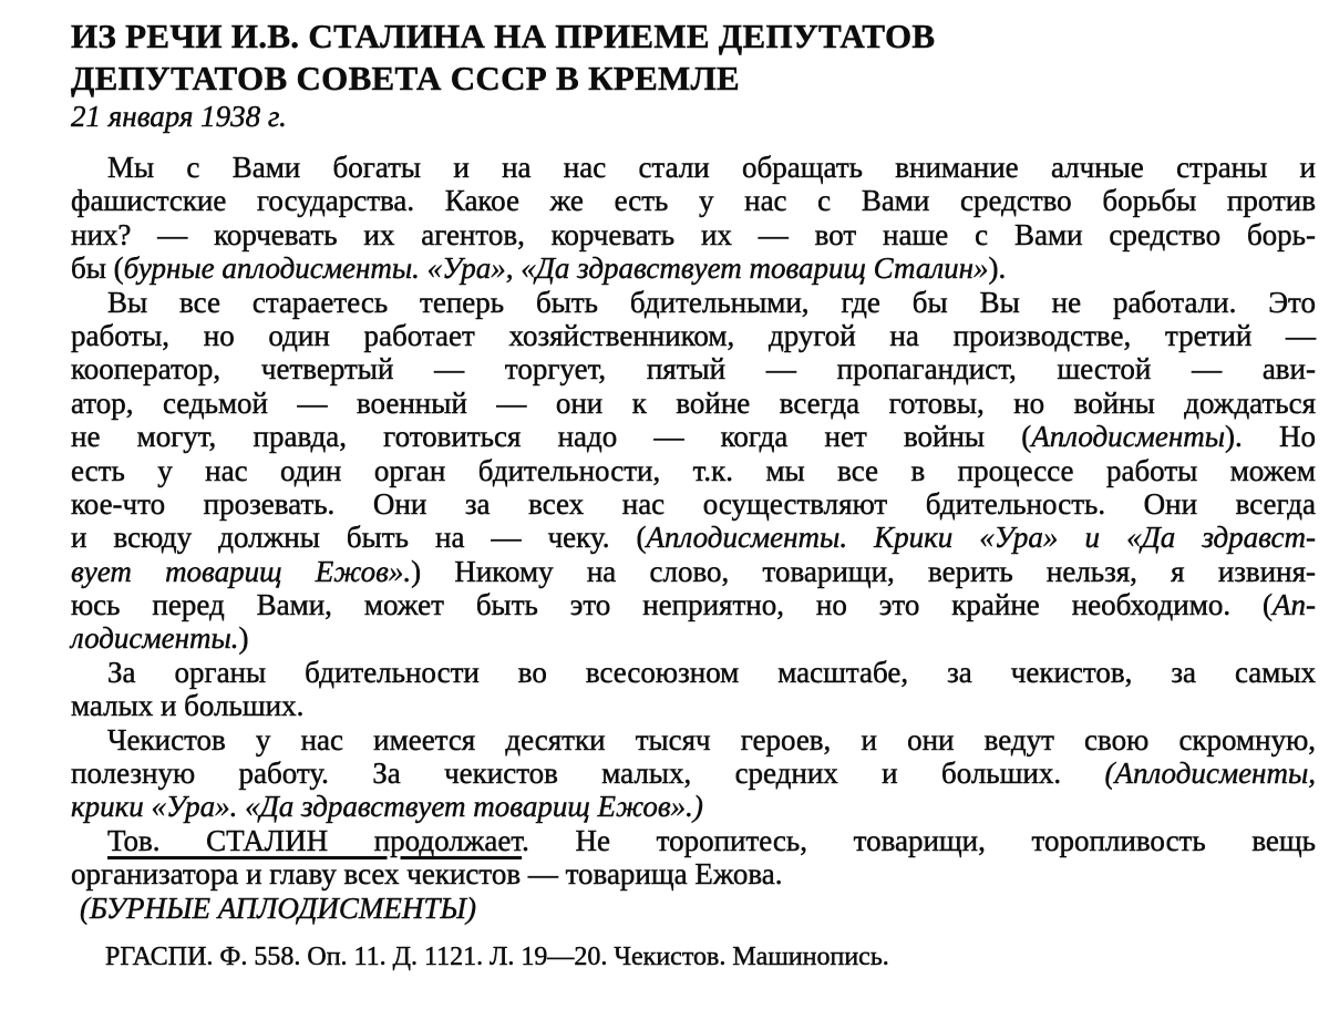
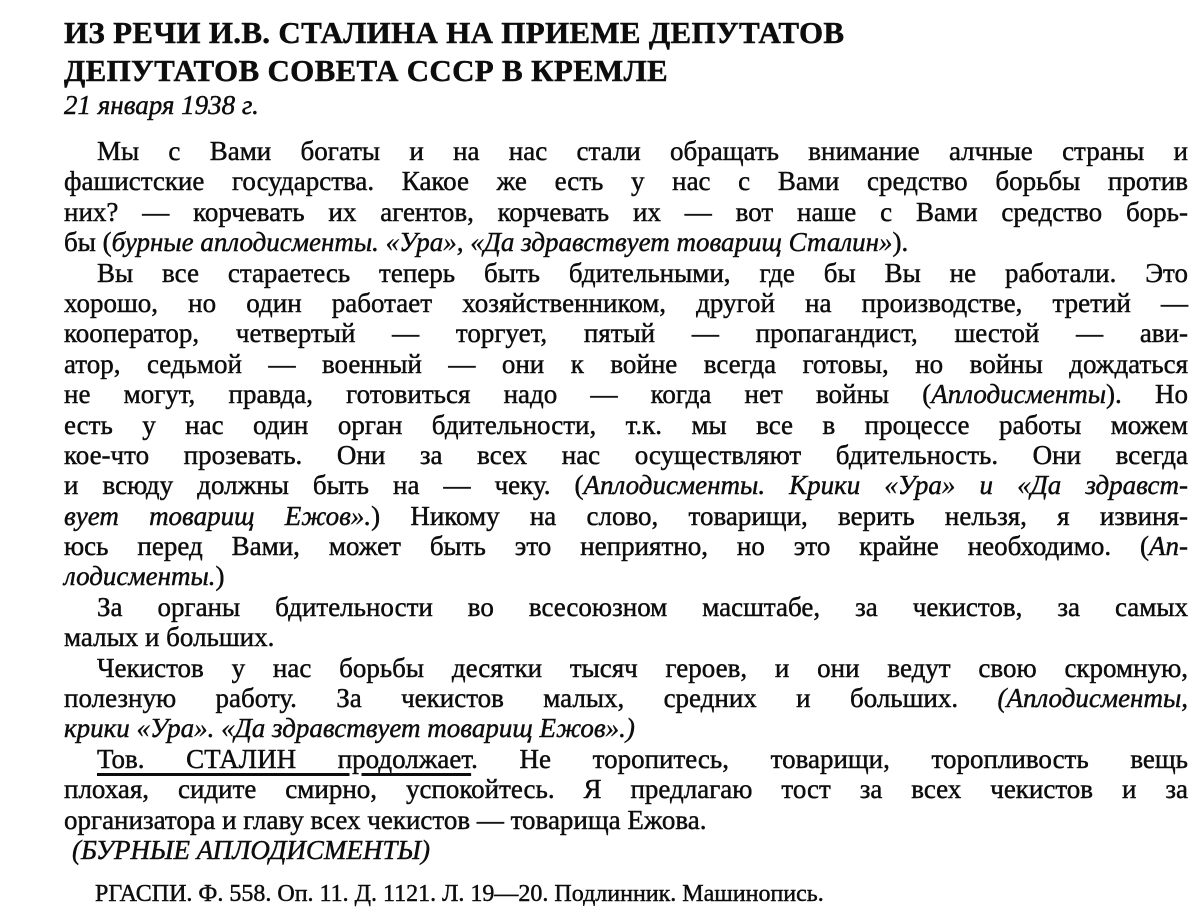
  ИЗ РЕЧИ И.В. СТАЛИНА НА ПРИЕМЕ ДЕПУТАТОВ
  ДЕПУТАТОВ СОВЕТА СССР В КРЕМЛЕ
  21 января 1938 г.
  Мы с Вами богаты и на нас стали обращать внимание алчные страны и
  фашистские государства. Какое же есть у нас с Вами средство борьбы против
  них? — корчевать их агентов, корчевать их — вот наше с Вами средство борь-
  бы (бурные аплодисменты. «Ура», «Да здравствует товарищ Сталин»).
  Вы все стараетесь теперь быть бдительными, где бы Вы не работали. Это
- работы, но один работает хозяйственником, другой на производстве, третий —
+ хорошо, но один работает хозяйственником, другой на производстве, третий —
  кооператор, четвертый — торгует, пятый — пропагандист, шестой — ави-
  атор, седьмой — военный — они к войне всегда готовы, но войны дождаться
  не могут, правда, готовиться надо — когда нет войны (Аплодисменты). Но
  есть у нас один орган бдительности, т.к. мы все в процессе работы можем
  кое-что прозевать. Они за всех нас осуществляют бдительность. Они всегда
  и всюду должны быть на — чеку. (Аплодисменты. Крики «Ура» и «Да здравст-
  вует товарищ Ежов».) Никому на слово, товарищи, верить нельзя, я извиня-
  юсь перед Вами, может быть это неприятно, но это крайне необходимо. (Ап-
  лодисменты.)
  За органы бдительности во всесоюзном масштабе, за чекистов, за самых
  малых и больших.
- Чекистов у нас имеется десятки тысяч героев, и они ведут свою скромную,
+ Чекистов у нас борьбы десятки тысяч героев, и они ведут свою скромную,
  полезную работу. За чекистов малых, средних и больших. (Аплодисменты,
  крики «Ура». «Да здравствует товарищ Ежов».)
  Тов. СТАЛИН продолжает. Не торопитесь, товарищи, торопливость вещь
+ плохая, сидите смирно, успокойтесь. Я предлагаю тост за всех чекистов и за
  организатора и главу всех чекистов — товарища Ежова.
  (БУРНЫЕ АПЛОДИСМЕНТЫ)
- РГАСПИ. Ф. 558. Оп. 11. Д. 1121. Л. 19—20. Чекистов. Машинопись.
+ РГАСПИ. Ф. 558. Оп. 11. Д. 1121. Л. 19—20. Подлинник. Машинопись.
